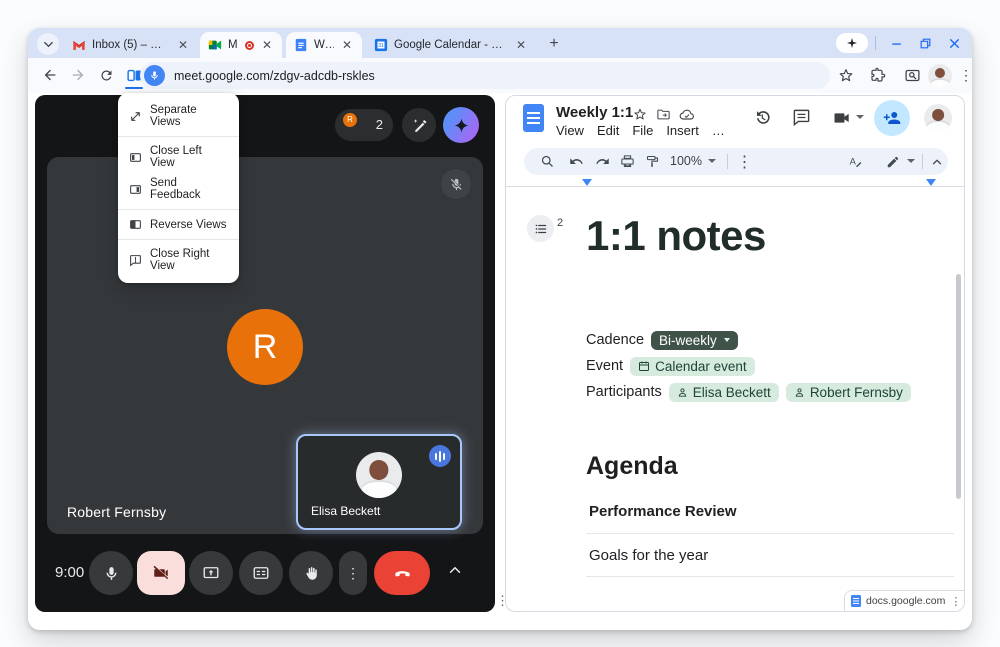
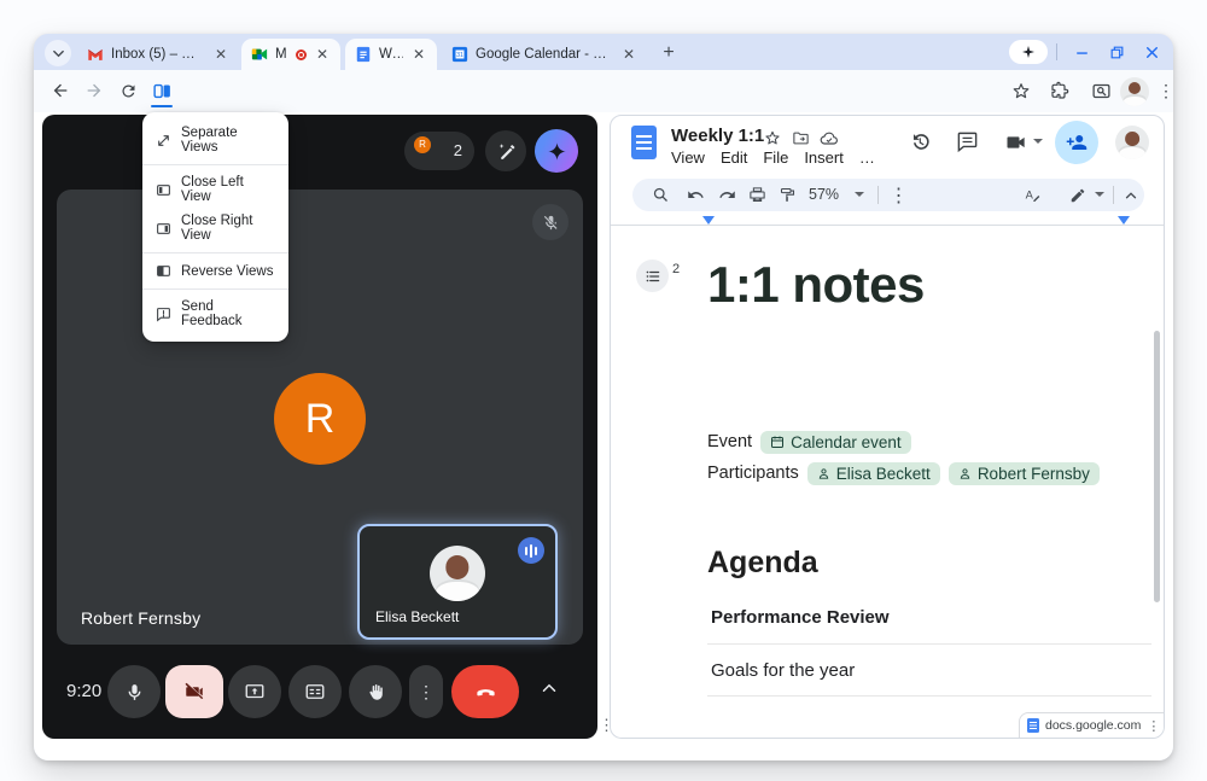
  Inbox (5) – Gm
  ✕
  ✕
  ✕
  Google Calendar - we
  ✕
  +
- meet.google.com/zdgv-adcdb-rskles
  ⋮
  R
  2
  R
  Robert Fernsby
  Elisa Beckett
- 9:00
+ 9:20
  ⋮
  ⋮
  Weekly 1:1
  View
  Edit
  File
  Insert
  …
- 100%
+ 57%
  ⋮
  A
  2
  1:1 notes
- Cadence
- Bi-weekly
  Event
  Calendar event
  Participants
  Elisa Beckett
  Robert Fernsby
  Agenda
  Performance Review
  Goals for the year
  docs.google.com
  ⋮
  Separate Views
  Close Left View
- Send Feedback
+ Close Right View
  Reverse Views
- Close Right View
+ Send Feedback
